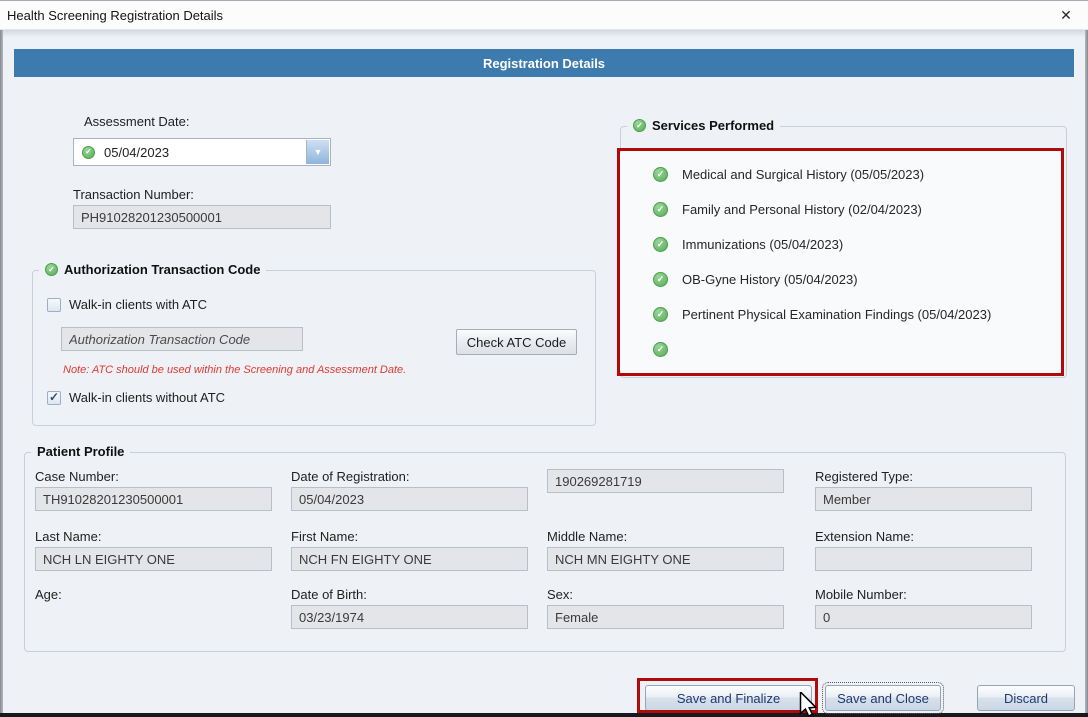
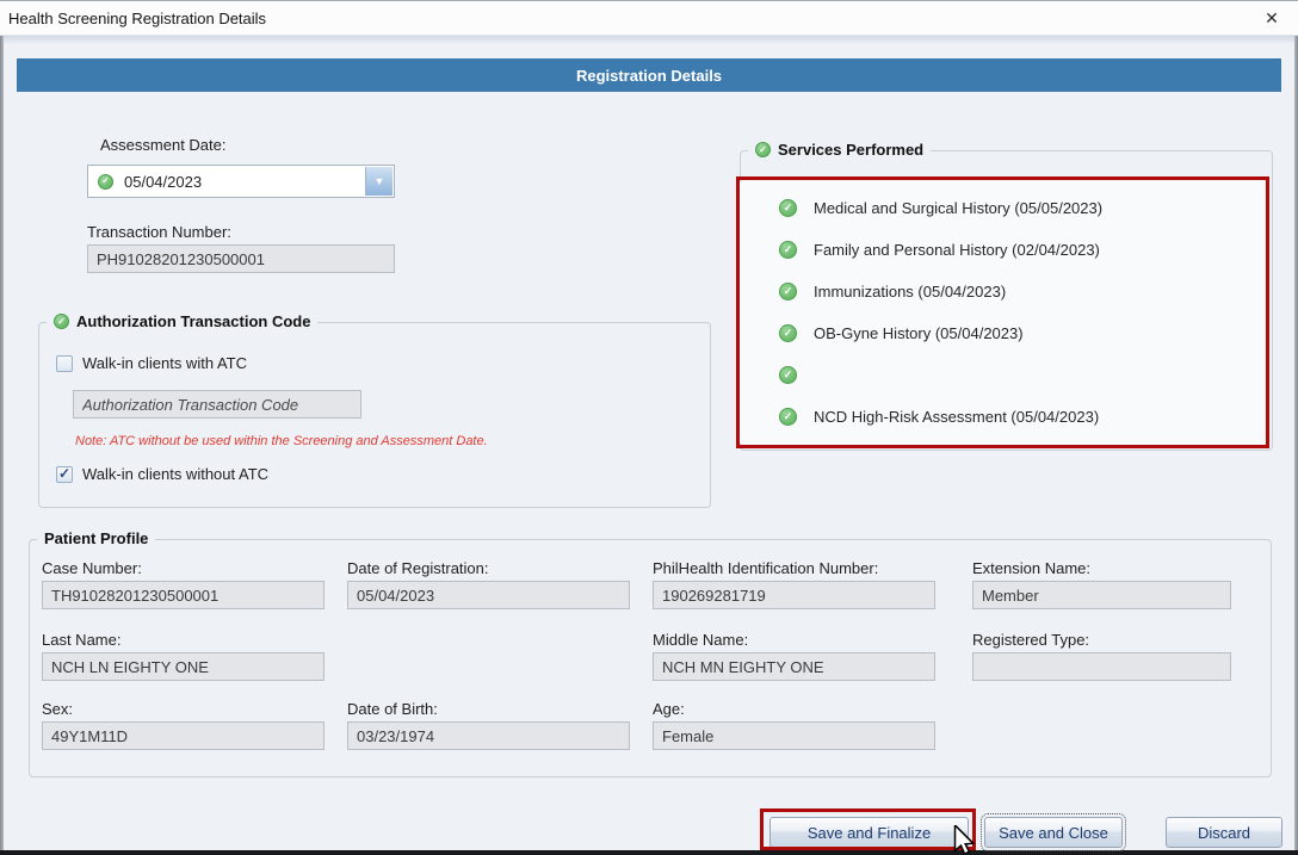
  Health Screening Registration Details
  ✕
  Registration Details
  Assessment Date:
  ✓
  05/04/2023
  ▼
  Transaction Number:
  PH91028201230500001
  ✓
  Authorization Transaction Code
  Walk-in clients with ATC
  Authorization Transaction Code
- Check ATC Code
- Note: ATC should be used within the Screening and Assessment Date.
+ Note: ATC without be used within the Screening and Assessment Date.
  ✓
  Walk-in clients without ATC
  ✓
  Services Performed
  ✓
  Medical and Surgical History (05/05/2023)
  ✓
  Family and Personal History (02/04/2023)
  ✓
  Immunizations (05/04/2023)
  ✓
  OB-Gyne History (05/04/2023)
  ✓
- Pertinent Physical Examination Findings (05/04/2023)
  ✓
+ NCD High-Risk Assessment (05/04/2023)
  Patient Profile
  Case Number:
  TH91028201230500001
  Date of Registration:
  05/04/2023
+ PhilHealth Identification Number:
  190269281719
- Registered Type:
+ Extension Name:
  Member
  Last Name:
  NCH LN EIGHTY ONE
- First Name:
- NCH FN EIGHTY ONE
  Middle Name:
  NCH MN EIGHTY ONE
- Extension Name:
+ Registered Type:
- Age:
+ Sex:
+ 49Y1M11D
  Date of Birth:
  03/23/1974
- Sex:
+ Age:
  Female
- Mobile Number:
- 0
  Save and Finalize
  Save and Close
  Discard
